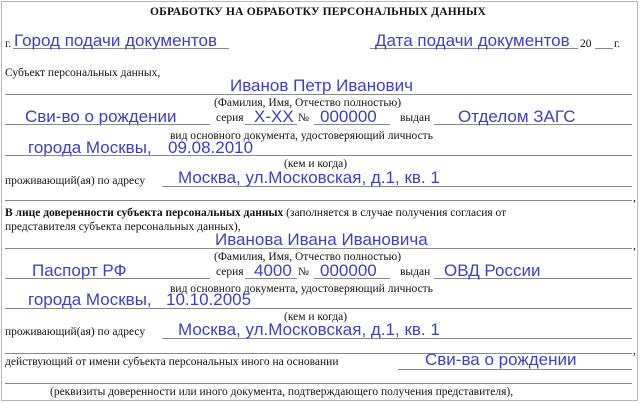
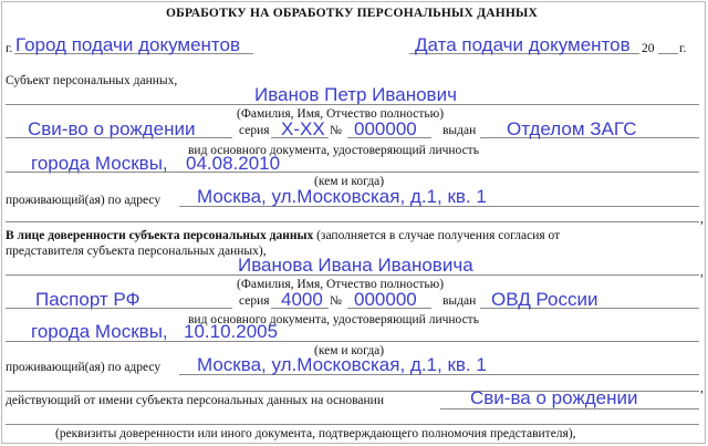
  ОБРАБОТКУ НА ОБРАБОТКУ ПЕРСОНАЛЬНЫХ ДАННЫХ
  г.
  Город подачи документов
  Дата подачи документов
  20
  г.
  Субъект персональных данных,
  Иванов Петр Иванович
  (Фамилия, Имя, Отчество полностью)
  Сви-во о рождении
  серия
  X-XX
  №
  000000
  выдан
  Отделом ЗАГС
  вид основного документа, удостоверяющий личность
  города Москвы,
- 09.08.2010
+ 04.08.2010
  (кем и когда)
  проживающий(ая) по адресу
  Москва, ул.Московская, д.1, кв. 1
  ,
  В лице доверенности субъекта персональных данных (заполняется в случае получения согласия от
  представителя субъекта персональных данных),
  Иванова Ивана Ивановича
  ,
  (Фамилия, Имя, Отчество полностью)
  Паспорт РФ
  серия
  4000
  №
  000000
  выдан
  ОВД России
  вид основного документа, удостоверяющий личность
  города Москвы,
  10.10.2005
  (кем и когда)
  проживающий(ая) по адресу
  Москва, ул.Московская, д.1, кв. 1
  ,
- действующий от имени субъекта персональных иного на основании
+ действующий от имени субъекта персональных данных на основании
  Сви-ва о рождении
- (реквизиты доверенности или иного документа, подтверждающего получения представителя),
+ (реквизиты доверенности или иного документа, подтверждающего полномочия представителя),
